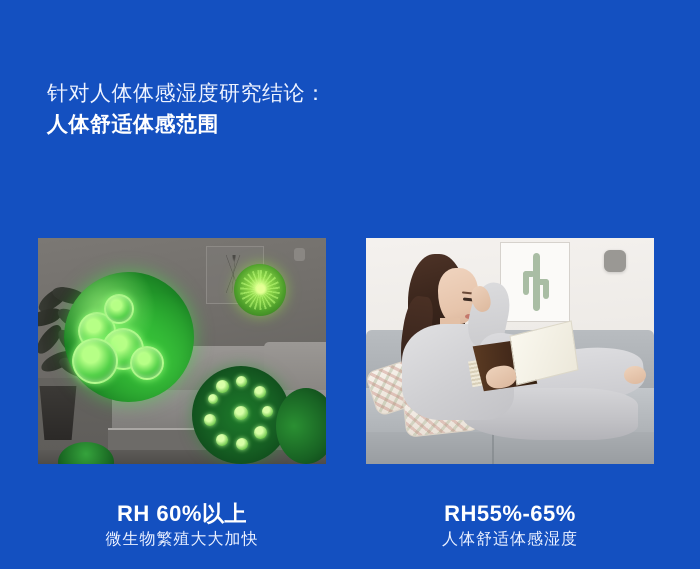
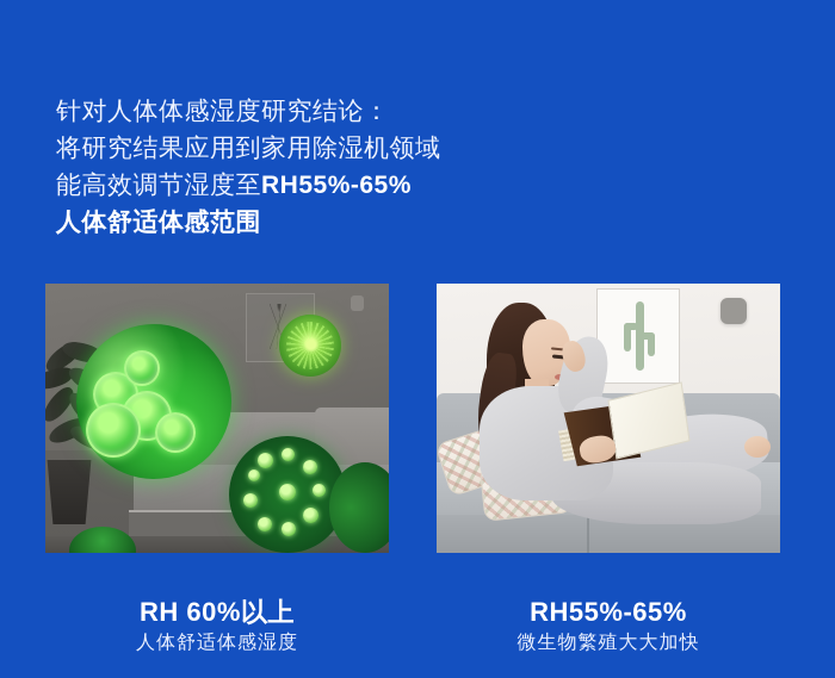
  针对人体体感湿度研究结论：
+ 将研究结果应用到家用除湿机领域
+ 能高效调节湿度至RH55%-65%
  人体舒适体感范围
  RH 60%以上
- 微生物繁殖大大加快
+ 人体舒适体感湿度
  RH55%-65%
- 人体舒适体感湿度
+ 微生物繁殖大大加快
